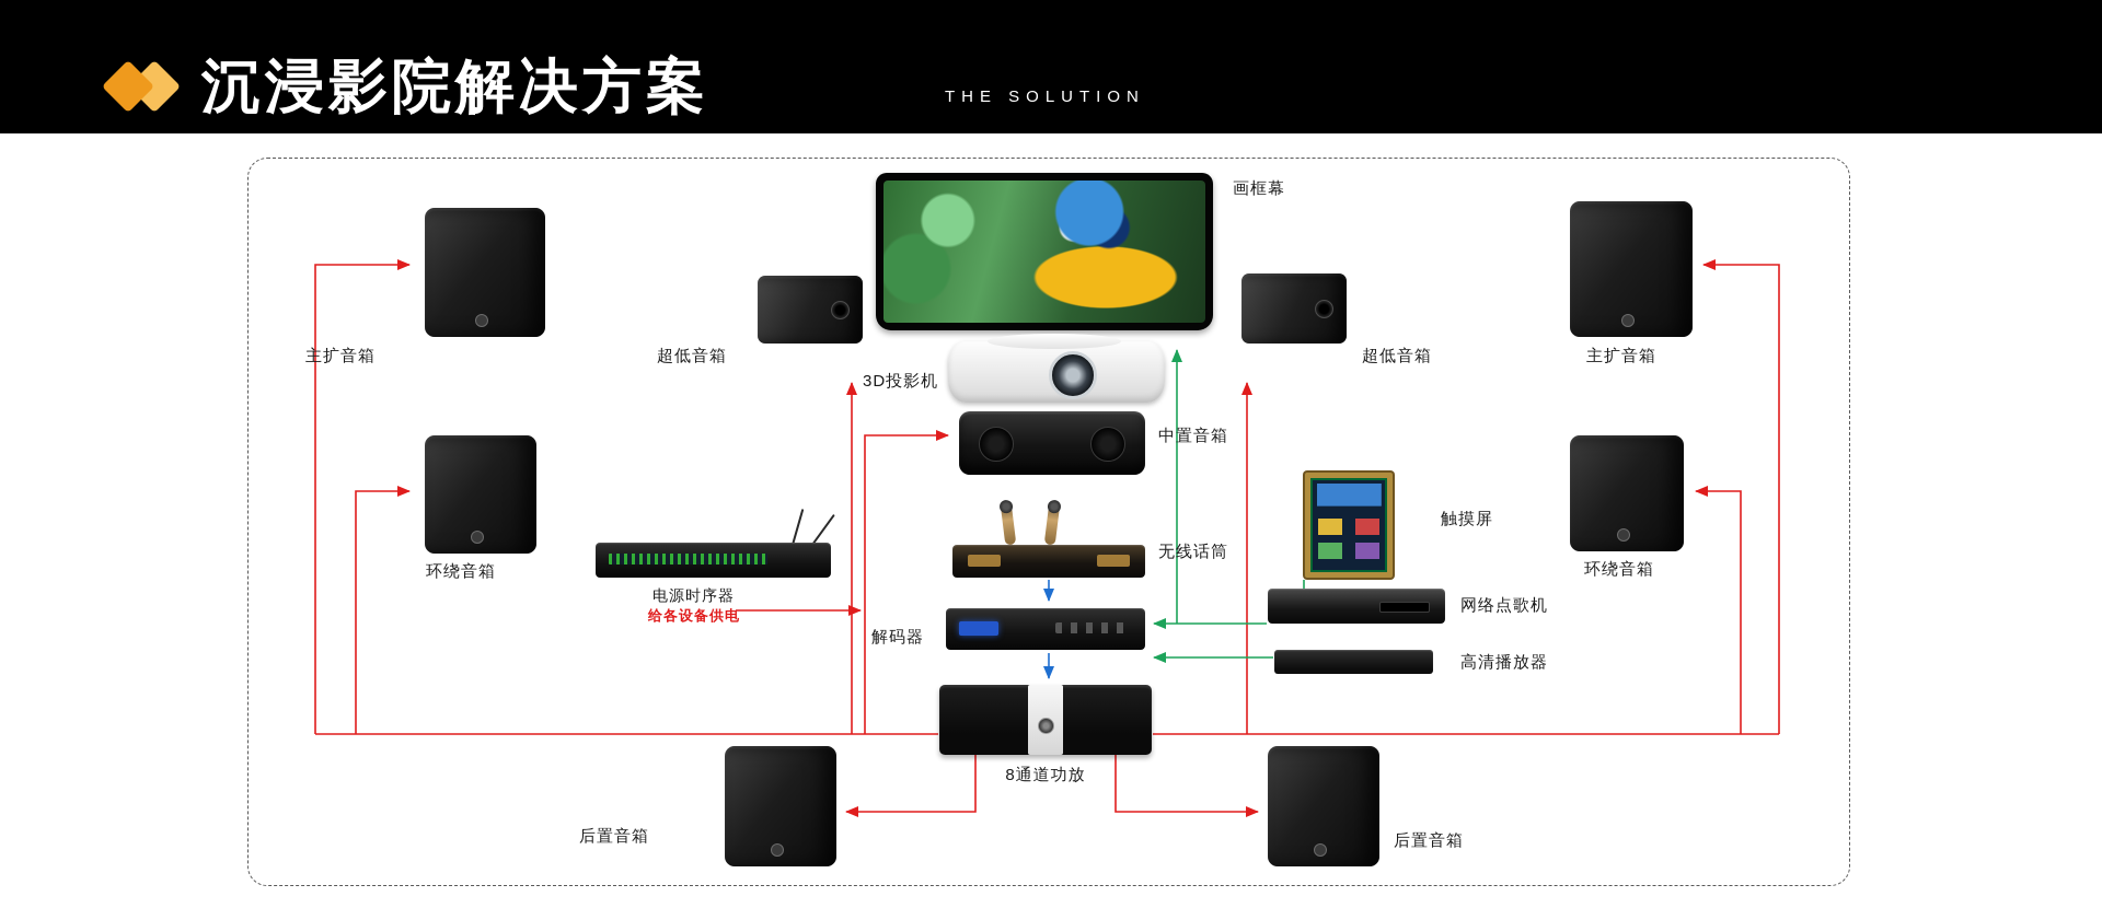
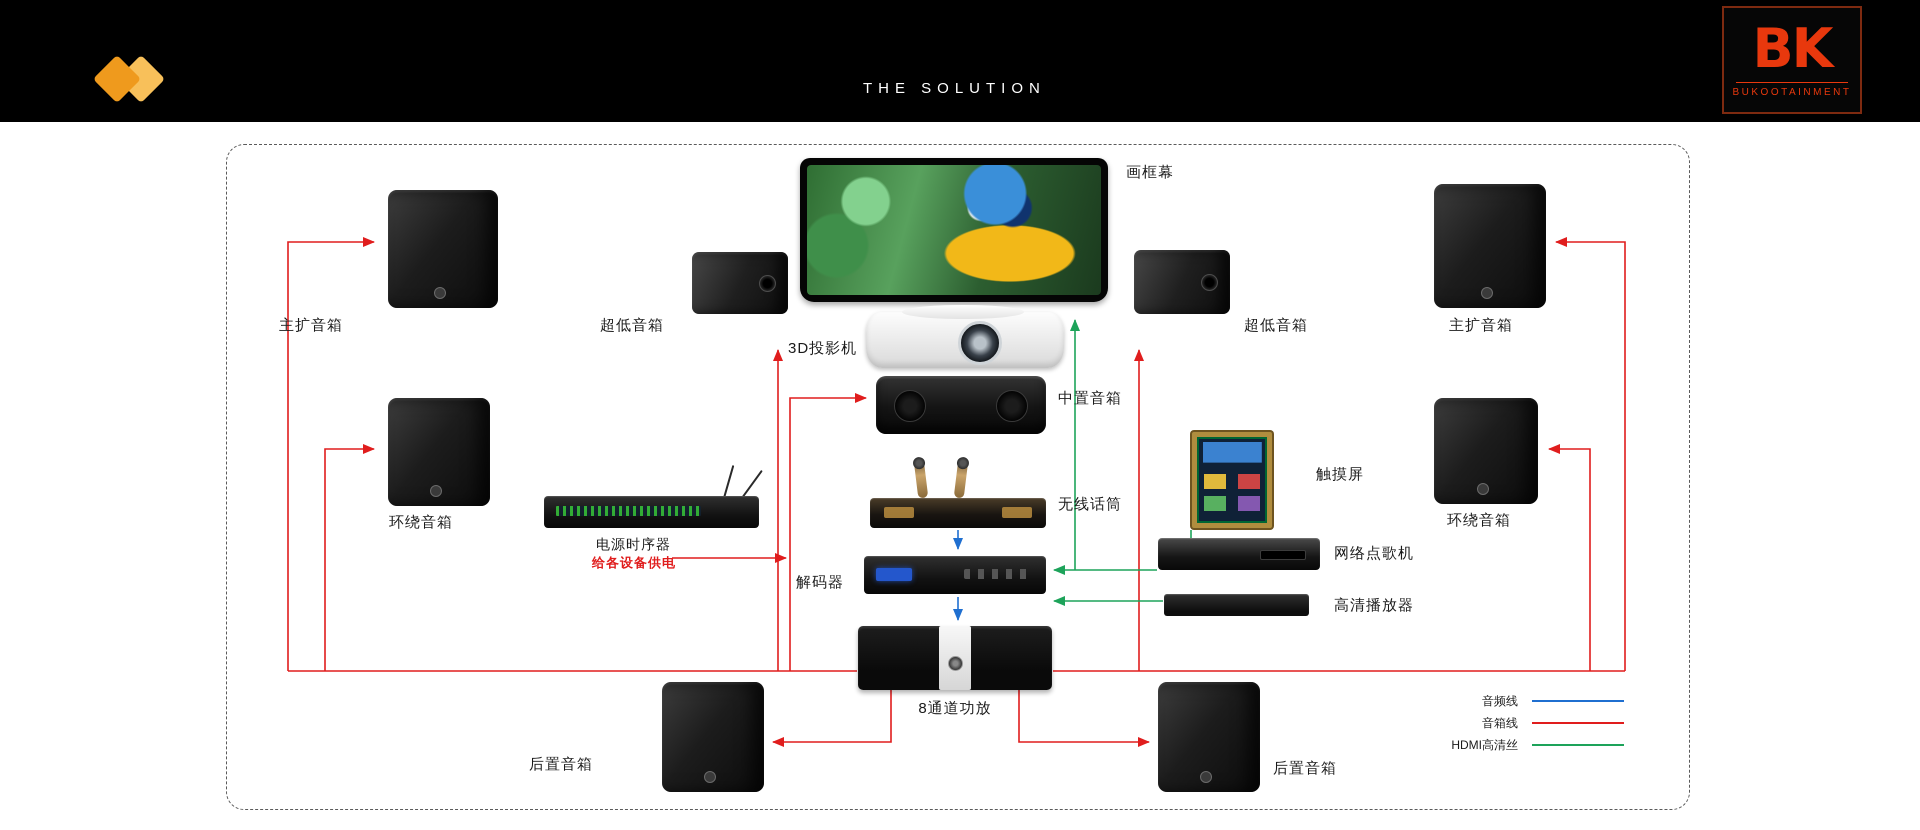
- 沉浸影院解决方案
  THE SOLUTION
+ BK
+ BUKOOTAINMENT
  画框幕
  3D投影机
  中置音箱
  无线话筒
  解码器
  8通道功放
  主扩音箱
  主扩音箱
  超低音箱
  超低音箱
  环绕音箱
  环绕音箱
  后置音箱
  后置音箱
  电源时序器
  给各设备供电
  触摸屏
  网络点歌机
  高清播放器
+ 音频线
+ 音箱线
+ HDMI高清丝
